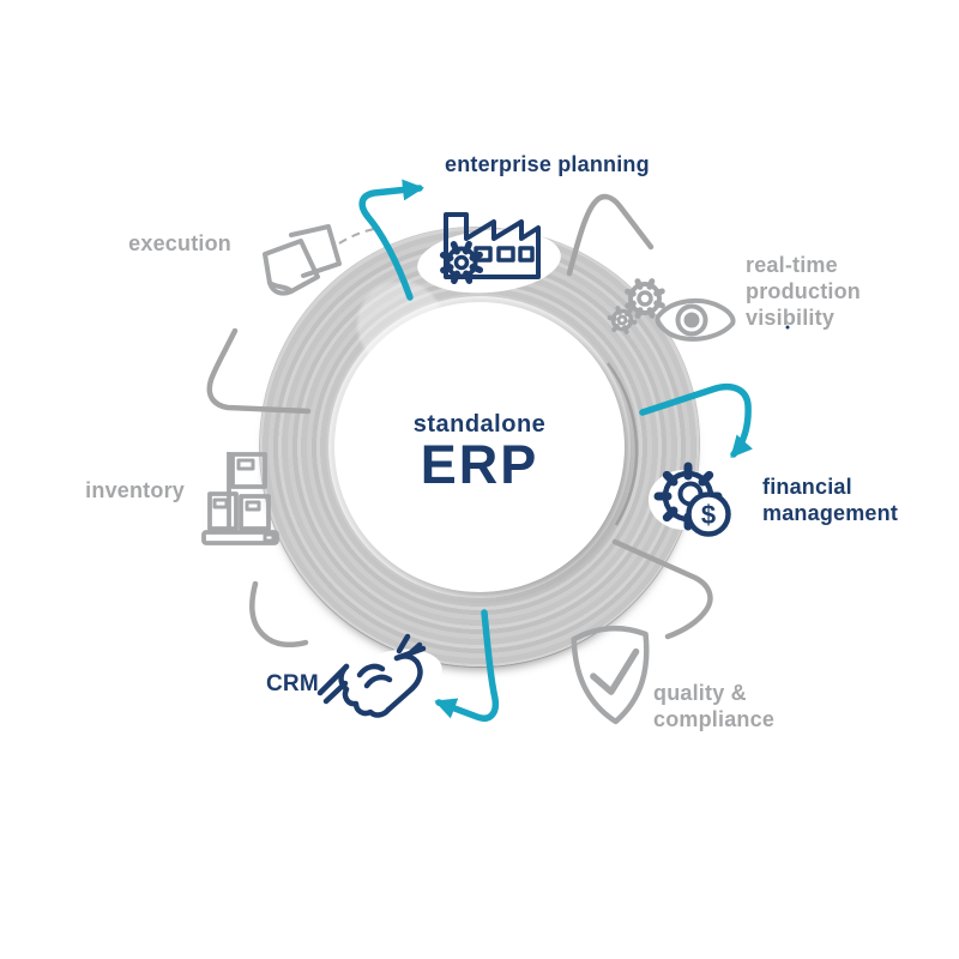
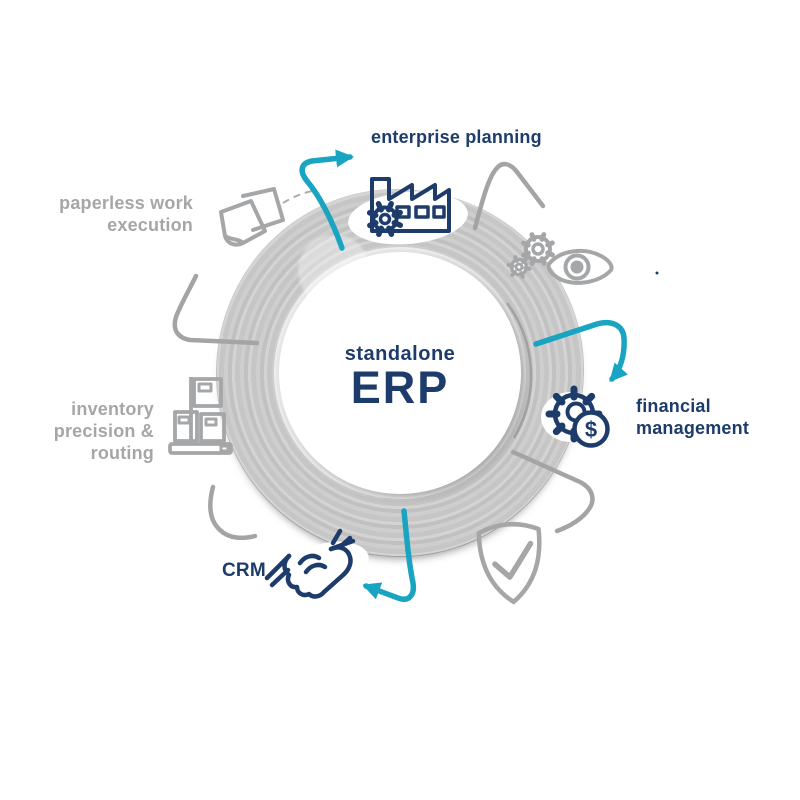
  $
  enterprise planning
- real-time
- production
- visibility
  financial
  management
- quality &
- compliance
  CRM
  inventory
+ precision &
+ routing
+ paperless work
  execution
  standalone
  ERP
